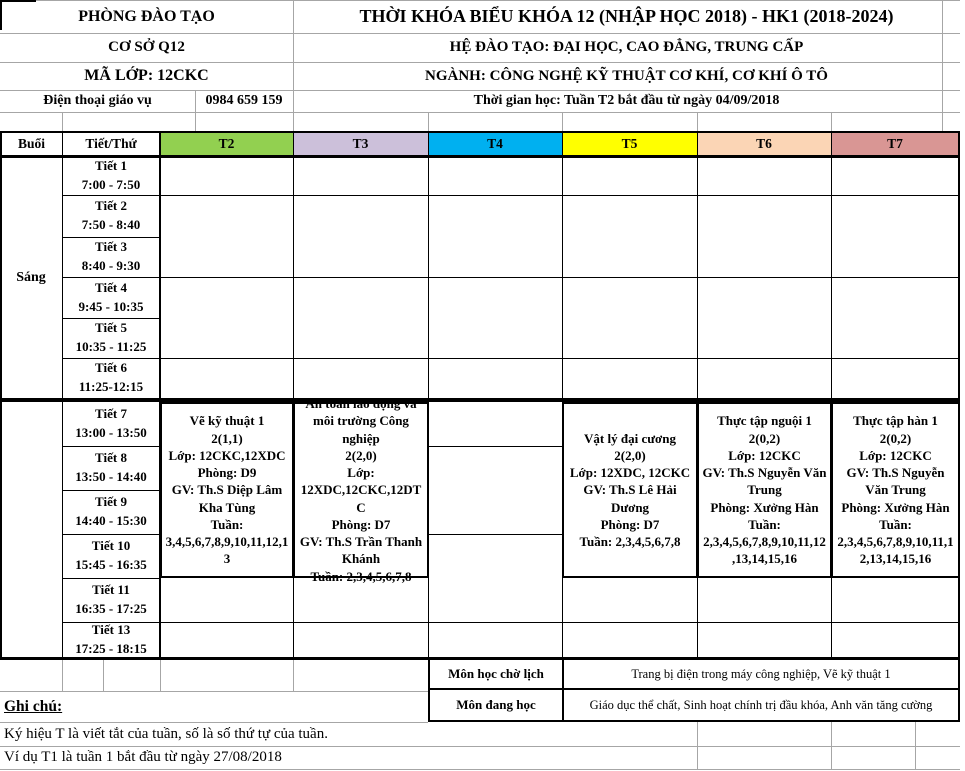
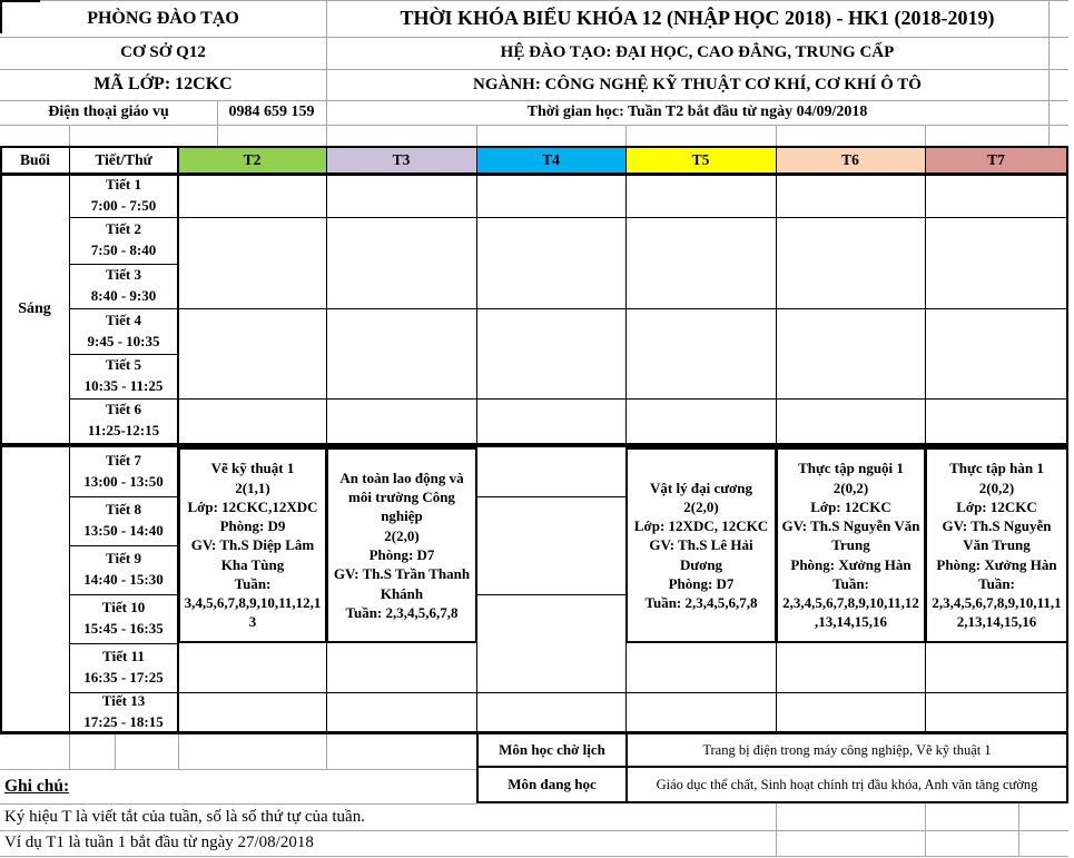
  PHÒNG ĐÀO TẠO
  CƠ SỞ Q12
  MÃ LỚP: 12CKC
  Điện thoại giáo vụ
  0984 659 159
- THỜI KHÓA BIỂU KHÓA 12 (NHẬP HỌC 2018) - HK1 (2018-2024)
+ THỜI KHÓA BIỂU KHÓA 12 (NHẬP HỌC 2018) - HK1 (2018-2019)
  HỆ ĐÀO TẠO: ĐẠI HỌC, CAO ĐẲNG, TRUNG CẤP
  NGÀNH: CÔNG NGHỆ KỸ THUẬT CƠ KHÍ, CƠ KHÍ Ô TÔ
  Thời gian học: Tuần T2 bắt đầu từ ngày 04/09/2018
  Buổi
  Tiết/Thứ
  Sáng
  Môn học chờ lịch
  Trang bị điện trong máy công nghiệp, Vẽ kỹ thuật 1
  Môn đang học
  Giáo dục thể chất, Sinh hoạt chính trị đầu khóa, Anh văn tăng cường
  Ghi chú:
  Ký hiệu T là viết tắt của tuần, số là số thứ tự của tuần.
  Ví dụ T1 là tuần 1 bắt đầu từ ngày 27/08/2018
  T2
  T3
  T4
  T5
  T6
  T7
  Tiết 1
  7:00 - 7:50
  Tiết 2
  7:50 - 8:40
  Tiết 3
  8:40 - 9:30
  Tiết 4
  9:45 - 10:35
  Tiết 5
  10:35 - 11:25
  Tiết 6
  11:25-12:15
  Tiết 7
  13:00 - 13:50
  Tiết 8
  13:50 - 14:40
  Tiết 9
  14:40 - 15:30
  Tiết 10
  15:45 - 16:35
  Tiết 11
  16:35 - 17:25
  Tiết 13
  17:25 - 18:15
  Vẽ kỹ thuật 1
  2(1,1)
  Lớp: 12CKC,12XDC
  Phòng: D9
  GV: Th.S Diệp Lâm Kha Tùng
  Tuần: 3,4,5,6,7,8,9,10,11,12,13
  An toàn lao động và môi trường Công nghiệp
  2(2,0)
- Lớp: 12XDC,12CKC,12DTC
  Phòng: D7
  GV: Th.S Trần Thanh Khánh
  Tuần: 2,3,4,5,6,7,8
  Vật lý đại cương
  2(2,0)
  Lớp: 12XDC, 12CKC
  GV: Th.S Lê Hải Dương
  Phòng: D7
  Tuần: 2,3,4,5,6,7,8
  Thực tập nguội 1
  2(0,2)
  Lớp: 12CKC
  GV: Th.S Nguyễn Văn Trung
  Phòng: Xưởng Hàn
  Tuần: 2,3,4,5,6,7,8,9,10,11,12,13,14,15,16
  Thực tập hàn 1
  2(0,2)
  Lớp: 12CKC
  GV: Th.S Nguyễn Văn Trung
  Phòng: Xưởng Hàn
  Tuần: 2,3,4,5,6,7,8,9,10,11,12,13,14,15,16
